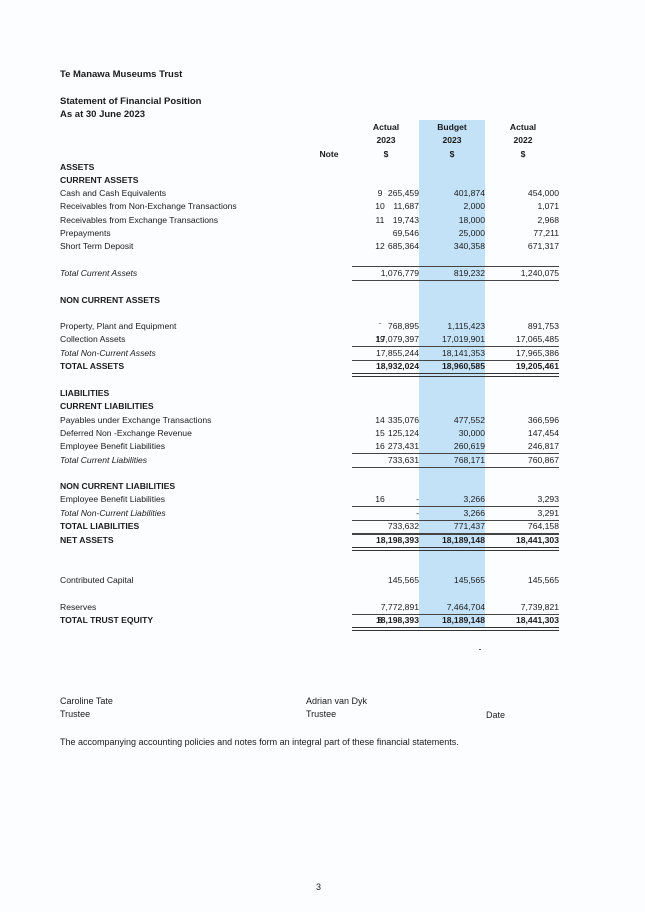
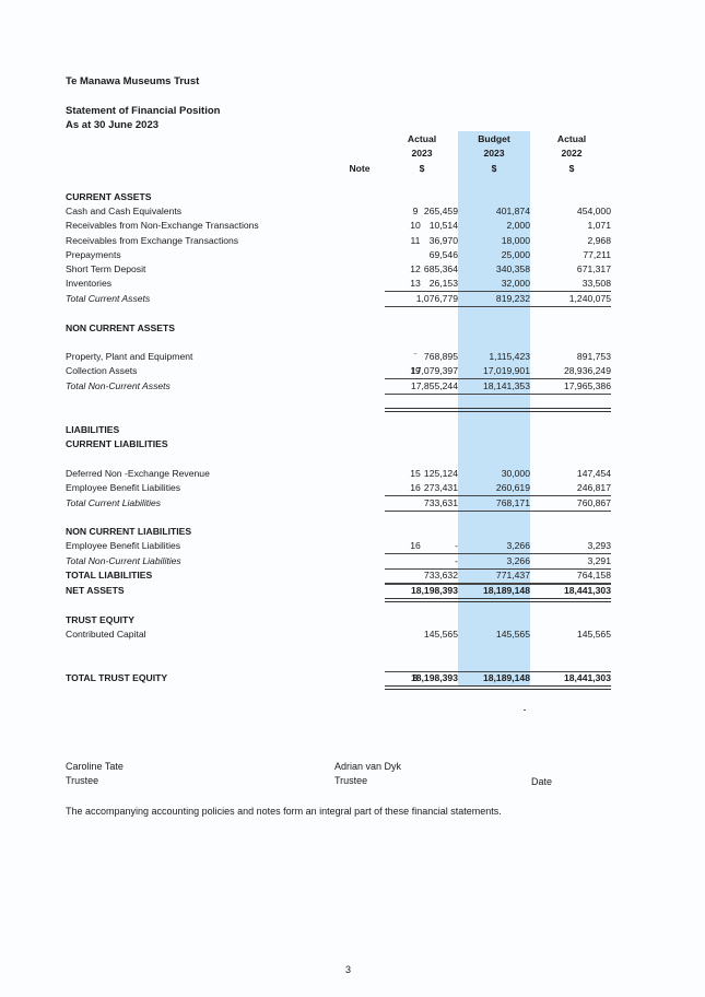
  Te Manawa Museums Trust
  Statement of Financial Position
  As at 30 June 2023
  Actual
  2023
  $
  Budget
  2023
  $
  Actual
  2022
  $
  Note
- ASSETS
  CURRENT ASSETS
  Cash and Cash Equivalents
  9
  265,459
  401,874
  454,000
  Receivables from Non-Exchange Transactions
  10
- 11,687
+ 10,514
  2,000
  1,071
  Receivables from Exchange Transactions
  11
- 19,743
+ 36,970
  18,000
  2,968
  Prepayments
  69,546
  25,000
  77,211
  Short Term Deposit
  12
  685,364
  340,358
  671,317
+ Inventories
+ 13
+ 26,153
+ 32,000
+ 33,508
  Total Current Assets
  1,076,779
  819,232
  1,240,075
  NON CURRENT ASSETS
  Property, Plant and Equipment
  ¨
  768,895
  1,115,423
  891,753
  Collection Assets
  19
  17,079,397
  17,019,901
- 17,065,485
+ 28,936,249
  Total Non-Current Assets
  17,855,244
  18,141,353
  17,965,386
- TOTAL ASSETS
- 18,932,024
- 18,960,585
- 19,205,461
  LIABILITIES
  CURRENT LIABILITIES
- Payables under Exchange Transactions
- 14
- 335,076
- 477,552
- 366,596
  Deferred Non -Exchange Revenue
  15
  125,124
  30,000
  147,454
  Employee Benefit Liabilities
  16
  273,431
  260,619
  246,817
  Total Current Liabilities
  733,631
  768,171
  760,867
  NON CURRENT LIABILITIES
  Employee Benefit Liabilities
  16
  -
  3,266
  3,293
  Total Non-Current Liabilities
  -
  3,266
  3,291
  TOTAL LIABILITIES
  733,632
  771,437
  764,158
  NET ASSETS
  18,198,393
  18,189,148
  18,441,303
+ TRUST EQUITY
  Contributed Capital
  145,565
  145,565
  145,565
- Reserves
- 7,772,891
- 7,464,704
- 7,739,821
  TOTAL TRUST EQUITY
  8
  18,198,393
  18,189,148
  18,441,303
  Caroline Tate
  Trustee
  Adrian van Dyk
  Trustee
  Date
  The accompanying accounting policies and notes form an integral part of these financial statements.
  3
